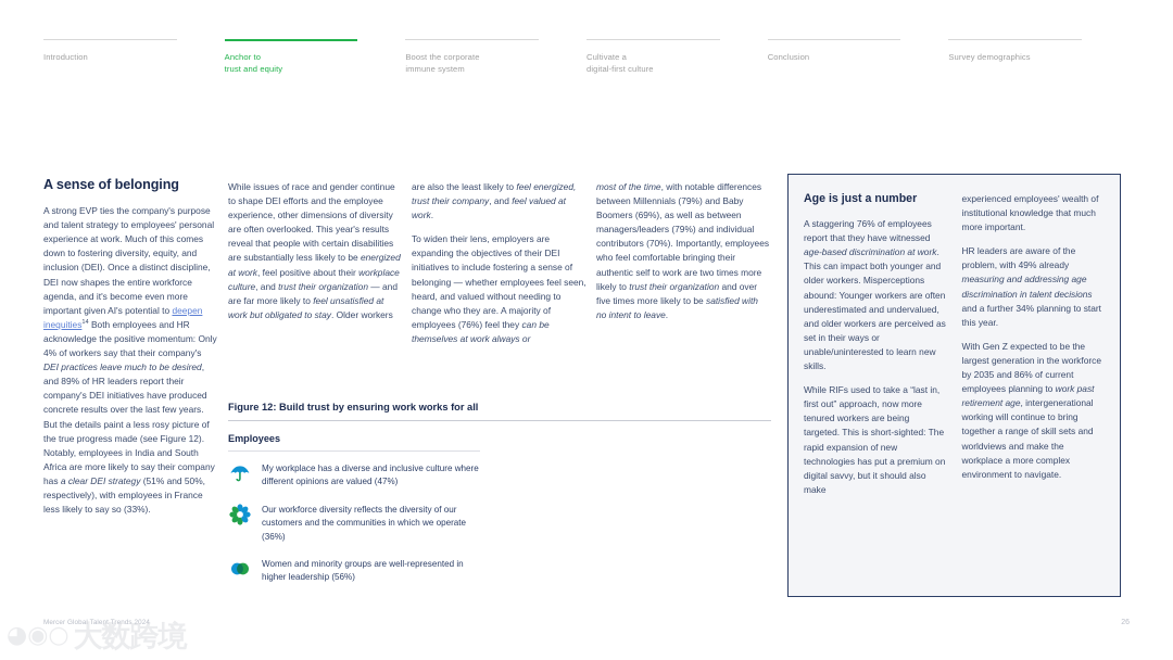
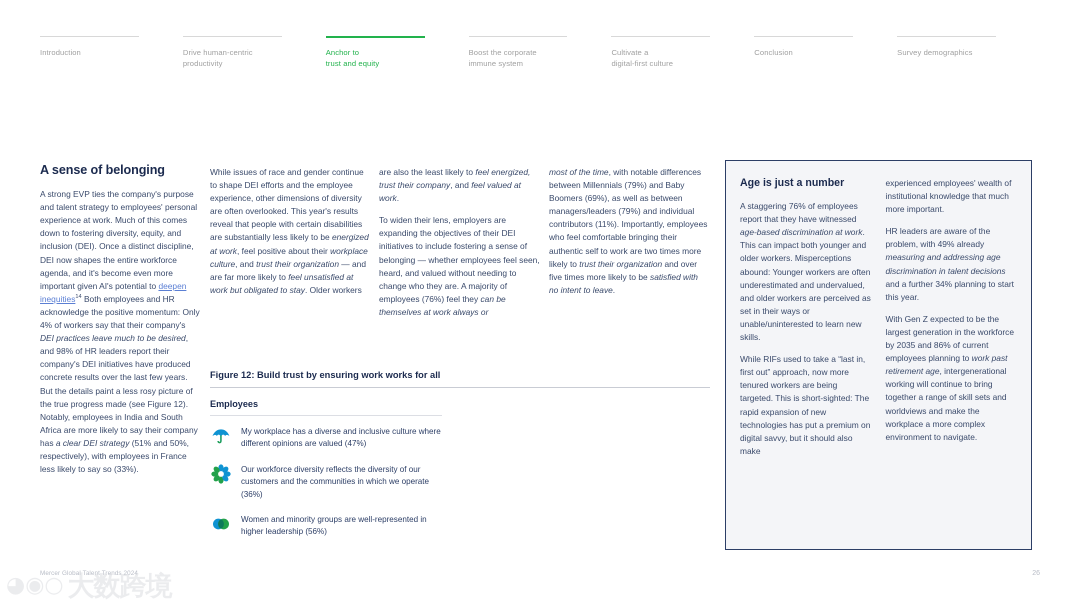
  Introduction
+ Drive human-centric
+ productivity
  Anchor to
  trust and equity
  Boost the corporate
  immune system
  Cultivate a
  digital-first culture
  Conclusion
  Survey demographics
  A sense of belonging
- A strong EVP ties the company's purpose and talent strategy to employees' personal experience at work. Much of this comes down to fostering diversity, equity, and inclusion (DEI). Once a distinct discipline, DEI now shapes the entire workforce agenda, and it's become even more important given AI's potential to deepen inequities Both employees and HR acknowledge the positive momentum: Only 4% of workers say that their company's DEI practices leave much to be desired, and 89% of HR leaders report their company's DEI initiatives have produced concrete results over the last few years. But the details paint a less rosy picture of the true progress made (see Figure 12). Notably, employees in India and South Africa are more likely to say their company has a clear DEI strategy (51% and 50%, respectively), with employees in France less likely to say so (33%).
+ A strong EVP ties the company's purpose and talent strategy to employees' personal experience at work. Much of this comes down to fostering diversity, equity, and inclusion (DEI). Once a distinct discipline, DEI now shapes the entire workforce agenda, and it's become even more important given AI's potential to deepen inequities Both employees and HR acknowledge the positive momentum: Only 4% of workers say that their company's DEI practices leave much to be desired, and 98% of HR leaders report their company's DEI initiatives have produced concrete results over the last few years. But the details paint a less rosy picture of the true progress made (see Figure 12). Notably, employees in India and South Africa are more likely to say their company has a clear DEI strategy (51% and 50%, respectively), with employees in France less likely to say so (33%).
  While issues of race and gender continue to shape DEI efforts and the employee experience, other dimensions of diversity are often overlooked. This year's results reveal that people with certain disabilities are substantially less likely to be energized at work, feel positive about their workplace culture, and trust their organization — and are far more likely to feel unsatisfied at work but obligated to stay. Older workers
  are also the least likely to feel energized, trust their company, and feel valued at work.
  To widen their lens, employers are expanding the objectives of their DEI initiatives to include fostering a sense of belonging — whether employees feel seen, heard, and valued without needing to change who they are. A majority of employees (76%) feel they can be themselves at work always or
- most of the time, with notable differences between Millennials (79%) and Baby Boomers (69%), as well as between managers/leaders (79%) and individual contributors (70%). Importantly, employees who feel comfortable bringing their authentic self to work are two times more likely to trust their organization and over five times more likely to be satisfied with no intent to leave.
+ most of the time, with notable differences between Millennials (79%) and Baby Boomers (69%), as well as between managers/leaders (79%) and individual contributors (11%). Importantly, employees who feel comfortable bringing their authentic self to work are two times more likely to trust their organization and over five times more likely to be satisfied with no intent to leave.
  Figure 12: Build trust by ensuring work works for all
  Employees
  My workplace has a diverse and inclusive culture where different opinions are valued (47%)
  Our workforce diversity reflects the diversity of our customers and the communities in which we operate (36%)
  Women and minority groups are well-represented in higher leadership (56%)
  Age is just a number
  A staggering 76% of employees report that they have witnessed age-based discrimination at work. This can impact both younger and older workers. Misperceptions abound: Younger workers are often underestimated and undervalued, and older workers are perceived as set in their ways or unable/uninterested to learn new skills.
  While RIFs used to take a “last in, first out” approach, now more tenured workers are being targeted. This is short-sighted: The rapid expansion of new technologies has put a premium on digital savvy, but it should also make
  experienced employees' wealth of institutional knowledge that much more important.
  HR leaders are aware of the problem, with 49% already measuring and addressing age discrimination in talent decisions and a further 34% planning to start this year.
  With Gen Z expected to be the largest generation in the workforce by 2035 and 86% of current employees planning to work past retirement age, intergenerational working will continue to bring together a range of skill sets and worldviews and make the workplace a more complex environment to navigate.
  ◕◉○
  大数跨境
